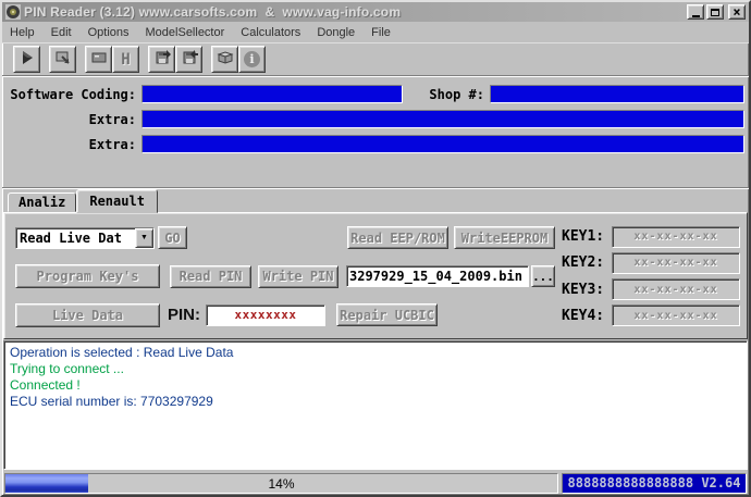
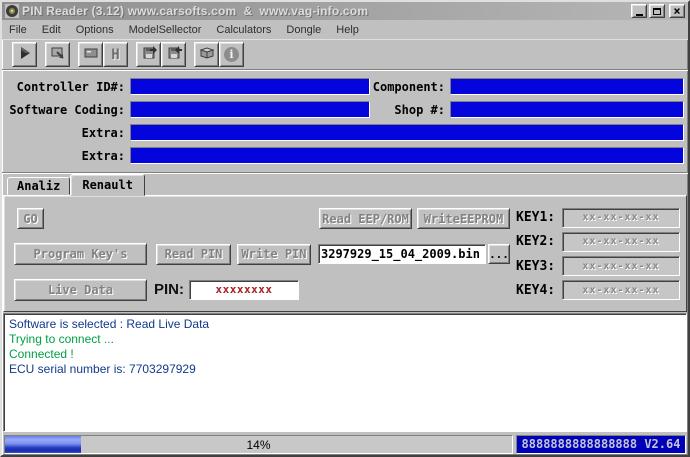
  PIN Reader (3.12) www.carsofts.com & www.vag-info.com
  ×
- Help
+ File
  Edit
  Options
  ModelSellector
  Calculators
  Dongle
- File
+ Help
  H
  i
+ Controller ID#:
+ Component:
  Software Coding:
  Shop #:
  Extra:
  Extra:
  Analiz
  Renault
- Read Live Dat
  GO
  Read EEP/ROM
  WriteEEPROM
  Program Key's
  Read PIN
  Write PIN
  3297929_15_04_2009.bin
  ...
  Live Data
  PIN:
  xxxxxxxx
- Repair UCBIC
  KEY1:
  xx-xx-xx-xx
  KEY2:
  xx-xx-xx-xx
  KEY3:
  xx-xx-xx-xx
  KEY4:
  xx-xx-xx-xx
- Operation is selected : Read Live Data
+ Software is selected : Read Live Data
  Trying to connect ...
  Connected !
  ECU serial number is: 7703297929
  14%
  8888888888888888 V2.64
